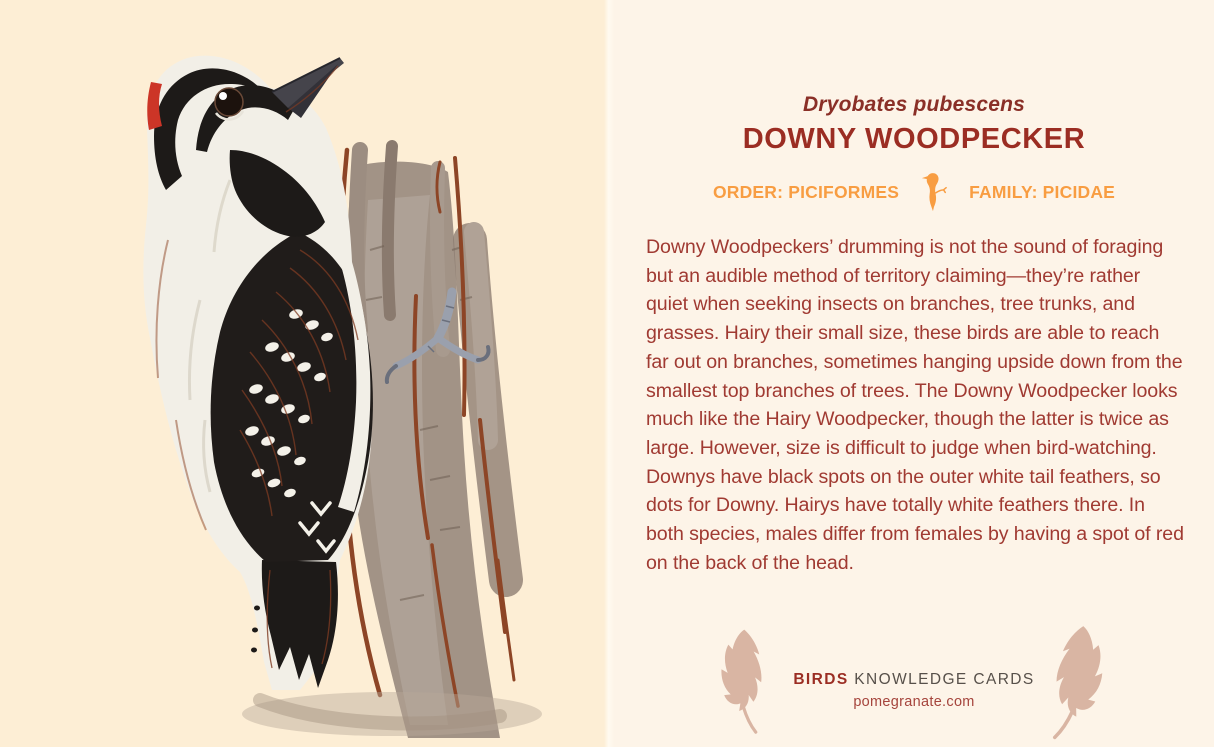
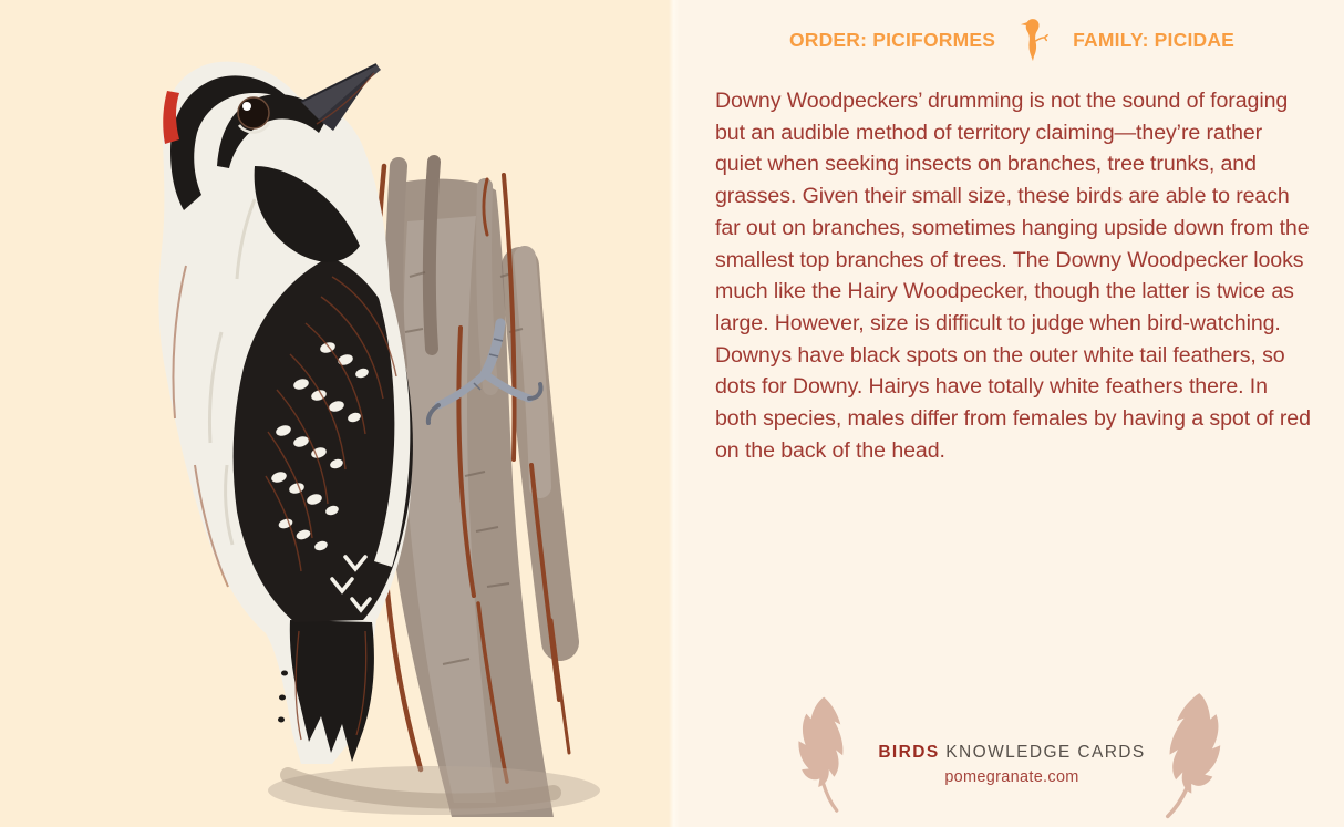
- Dryobates pubescens
- DOWNY WOODPECKER
  ORDER: PICIFORMES
  FAMILY: PICIDAE
- Downy Woodpeckers’ drumming is not the sound of foraging but an audible method of territory claiming—they’re rather quiet when seeking insects on branches, tree trunks, and grasses. Hairy their small size, these birds are able to reach far out on branches, sometimes hanging upside down from the smallest top branches of trees. The Downy Woodpecker looks much like the Hairy Woodpecker, though the latter is twice as large. However, size is difficult to judge when bird-watching. Downys have black spots on the outer white tail feathers, so dots for Downy. Hairys have totally white feathers there. In both species, males differ from females by having a spot of red on the back of the head.
+ Downy Woodpeckers’ drumming is not the sound of foraging but an audible method of territory claiming—they’re rather quiet when seeking insects on branches, tree trunks, and grasses. Given their small size, these birds are able to reach far out on branches, sometimes hanging upside down from the smallest top branches of trees. The Downy Woodpecker looks much like the Hairy Woodpecker, though the latter is twice as large. However, size is difficult to judge when bird-watching. Downys have black spots on the outer white tail feathers, so dots for Downy. Hairys have totally white feathers there. In both species, males differ from females by having a spot of red on the back of the head.
  BIRDS KNOWLEDGE CARDS
  pomegranate.com
